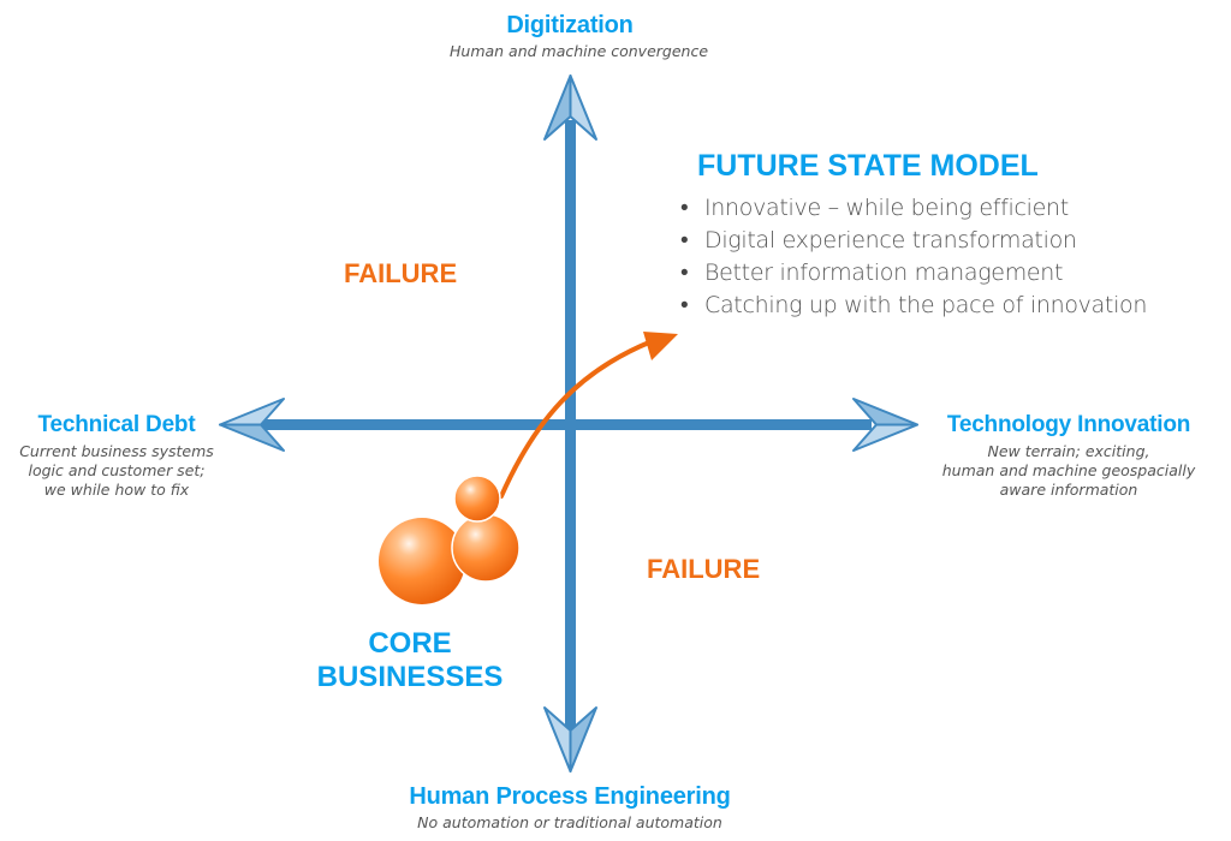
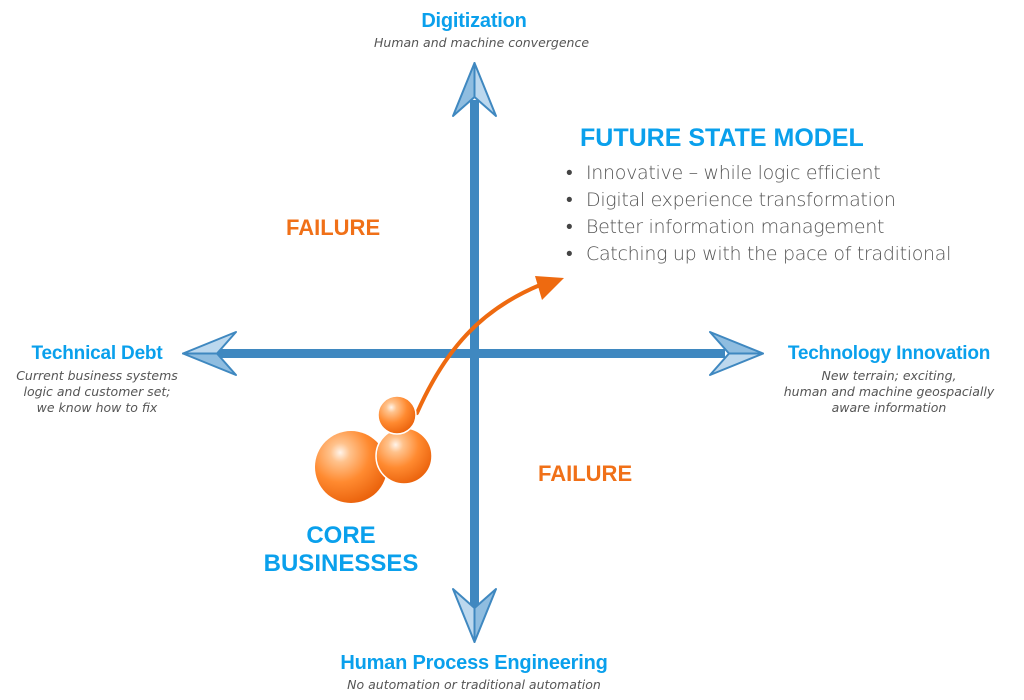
  Digitization
  Human and machine convergence
  Human Process Engineering
  No automation or traditional automation
  Technical Debt
  Current business systems
  logic and customer set;
- we while how to fix
+ we know how to fix
  Technology Innovation
  New terrain; exciting,
  human and machine geospacially
  aware information
  FAILURE
  FAILURE
  FUTURE STATE MODEL
- Innovative – while being efficient
+ Innovative – while logic efficient
  Digital experience transformation
  Better information management
- Catching up with the pace of innovation
+ Catching up with the pace of traditional
  CORE
  BUSINESSES
